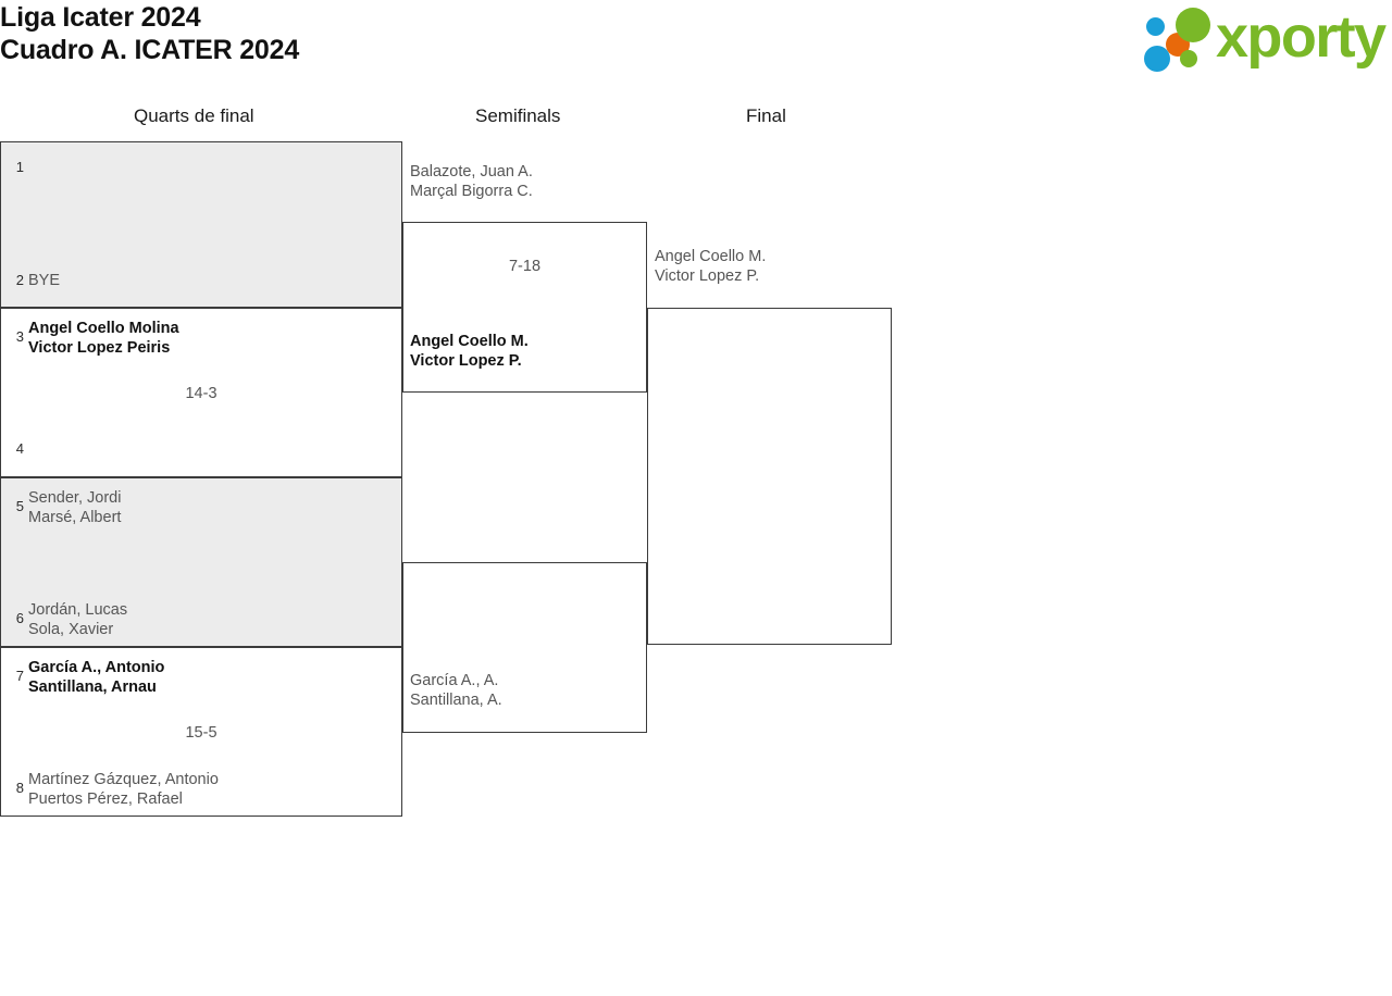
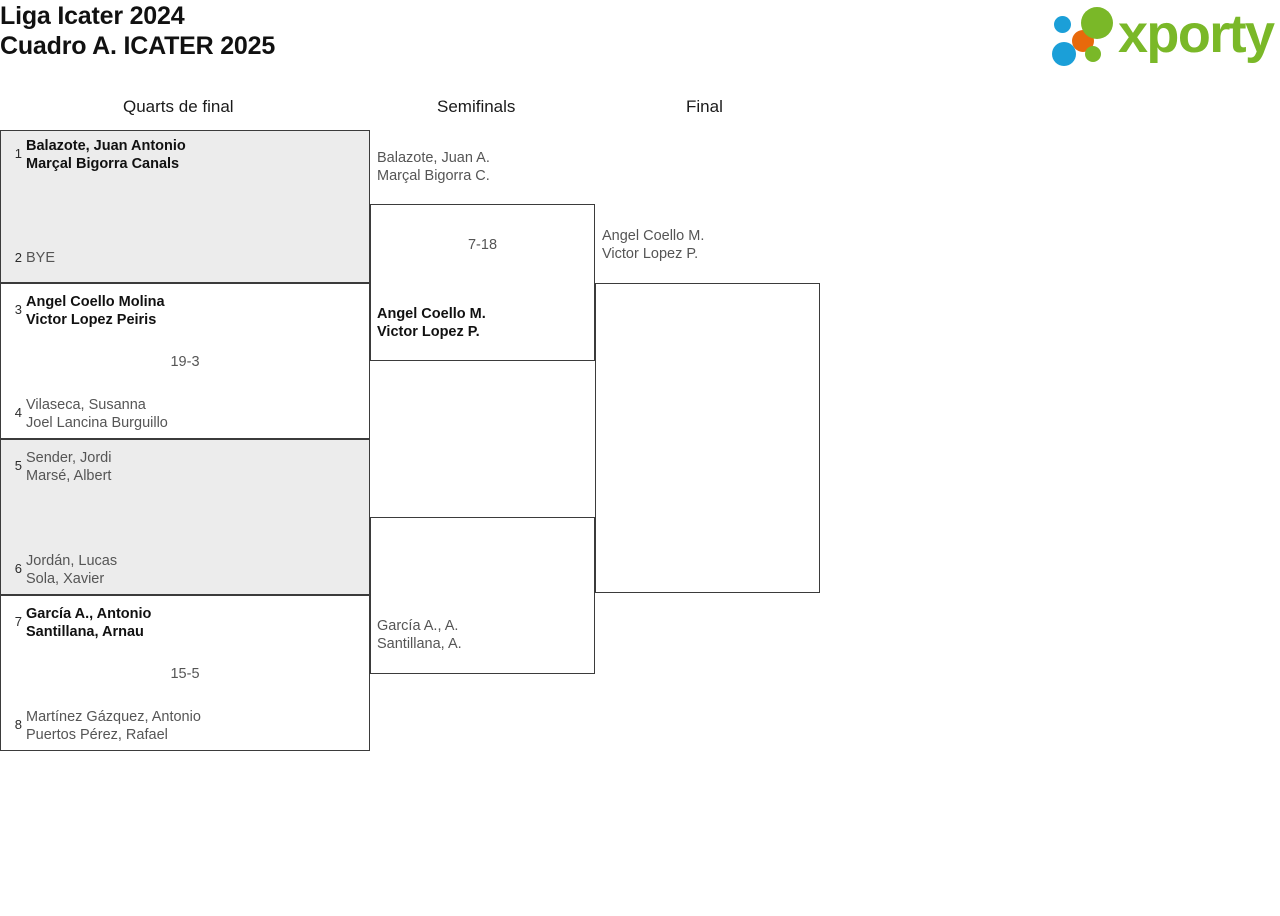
  Liga Icater 2024
- Cuadro A. ICATER 2024
+ Cuadro A. ICATER 2025
  xporty
  Quarts de final
  Semifinals
  Final
  1
+ Balazote, Juan Antonio
+ Marçal Bigorra Canals
  2
  BYE
  3
  Angel Coello Molina
  Victor Lopez Peiris
  4
+ Vilaseca, Susanna
+ Joel Lancina Burguillo
- 14-3
+ 19-3
  5
  Sender, Jordi
  Marsé, Albert
  6
  Jordán, Lucas
  Sola, Xavier
  7
  García A., Antonio
  Santillana, Arnau
  8
  Martínez Gázquez, Antonio
  Puertos Pérez, Rafael
  15-5
  Balazote, Juan A.
  Marçal Bigorra C.
  Angel Coello M.
  Victor Lopez P.
  7-18
  García A., A.
  Santillana, A.
  Angel Coello M.
  Victor Lopez P.
